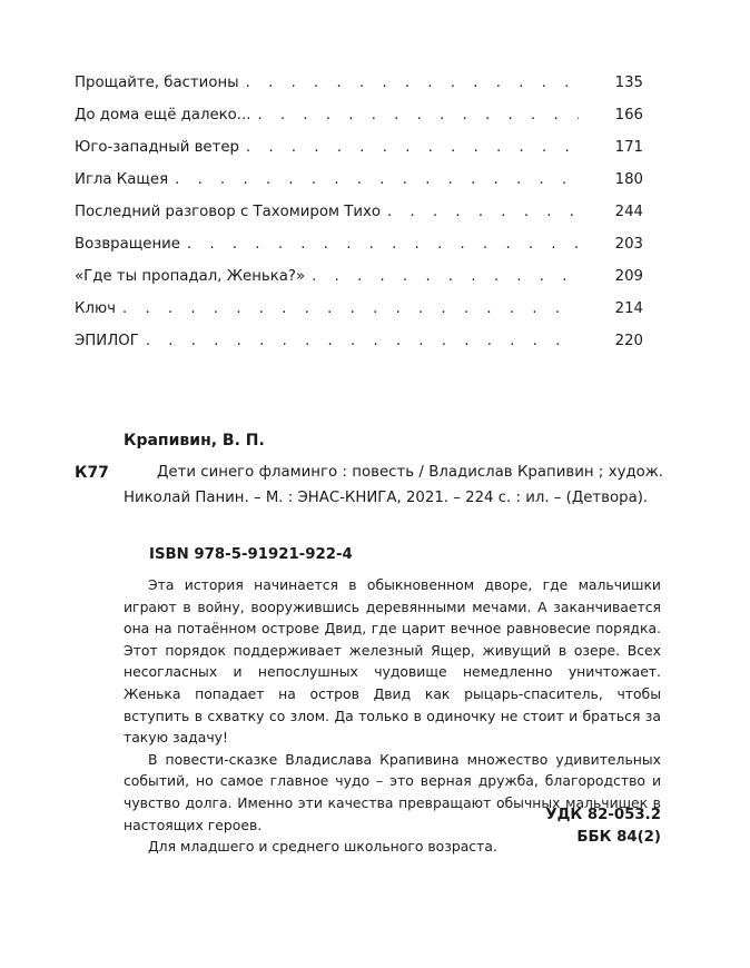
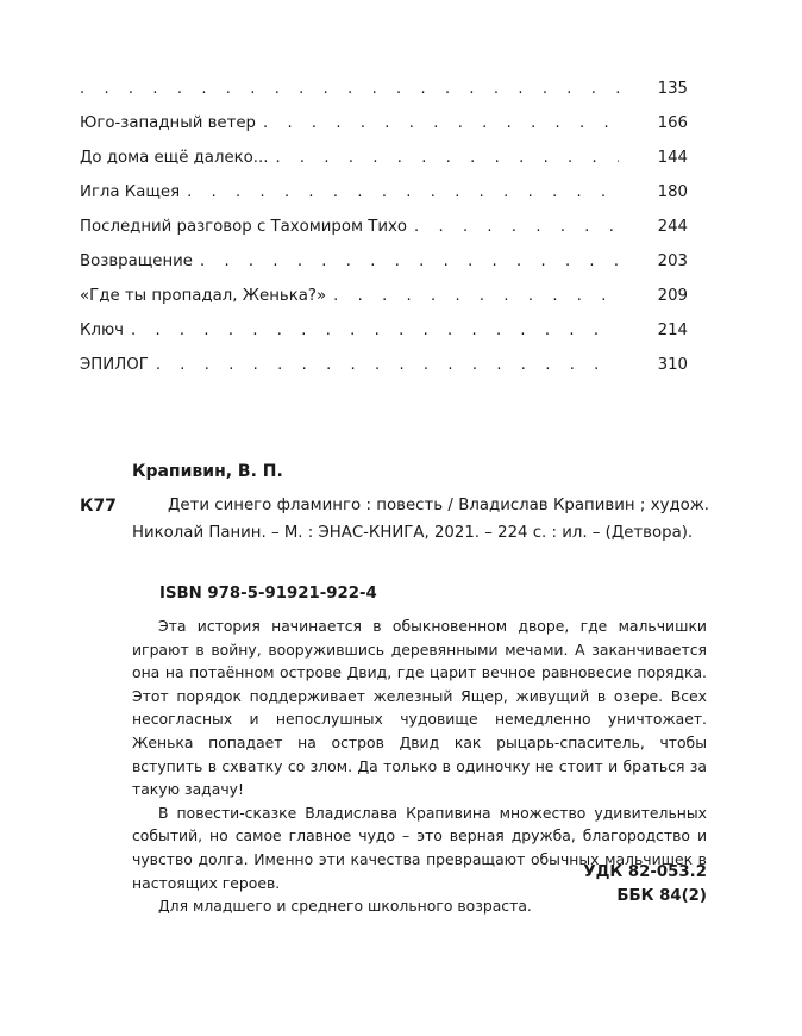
- Прощайте, бастионы
  135
- До дома ещё далеко...
+ Юго-западный ветер
  166
- Юго-западный ветер
+ До дома ещё далеко...
- 171
+ 144
  Игла Кащея
  180
  Последний разговор с Тахомиром Тихо
  244
  Возвращение
  203
  «Где ты пропадал, Женька?»
  209
  Ключ
  214
  ЭПИЛОГ
- 220
+ 310
  Крапивин, В. П.
  К77
  Дети синего фламинго : повесть / Владислав Крапивин ; худож. Николай Панин. – М. : ЭНАС-КНИГА, 2021. – 224 с. : ил. – (Детвора).
  ISBN 978-5-91921-922-4
  Эта история начинается в обыкновенном дворе, где мальчишки играют в войну, вооружившись деревянными мечами. А заканчивается она на потаённом острове Двид, где царит вечное равновесие порядка. Этот порядок поддерживает железный Ящер, живущий в озере. Всех несогласных и непослушных чудовище немедленно уничтожает. Женька попадает на остров Двид как рыцарь-спаситель, чтобы вступить в схватку со злом. Да только в одиночку не стоит и браться за такую задачу!
  В повести-сказке Владислава Крапивина множество удивительных событий, но самое главное чудо – это верная дружба, благородство и чувство долга. Именно эти качества превращают обычных мальчишек в настоящих героев.
  Для младшего и среднего школьного возраста.
  УДК 82-053.2
  ББК 84(2)
